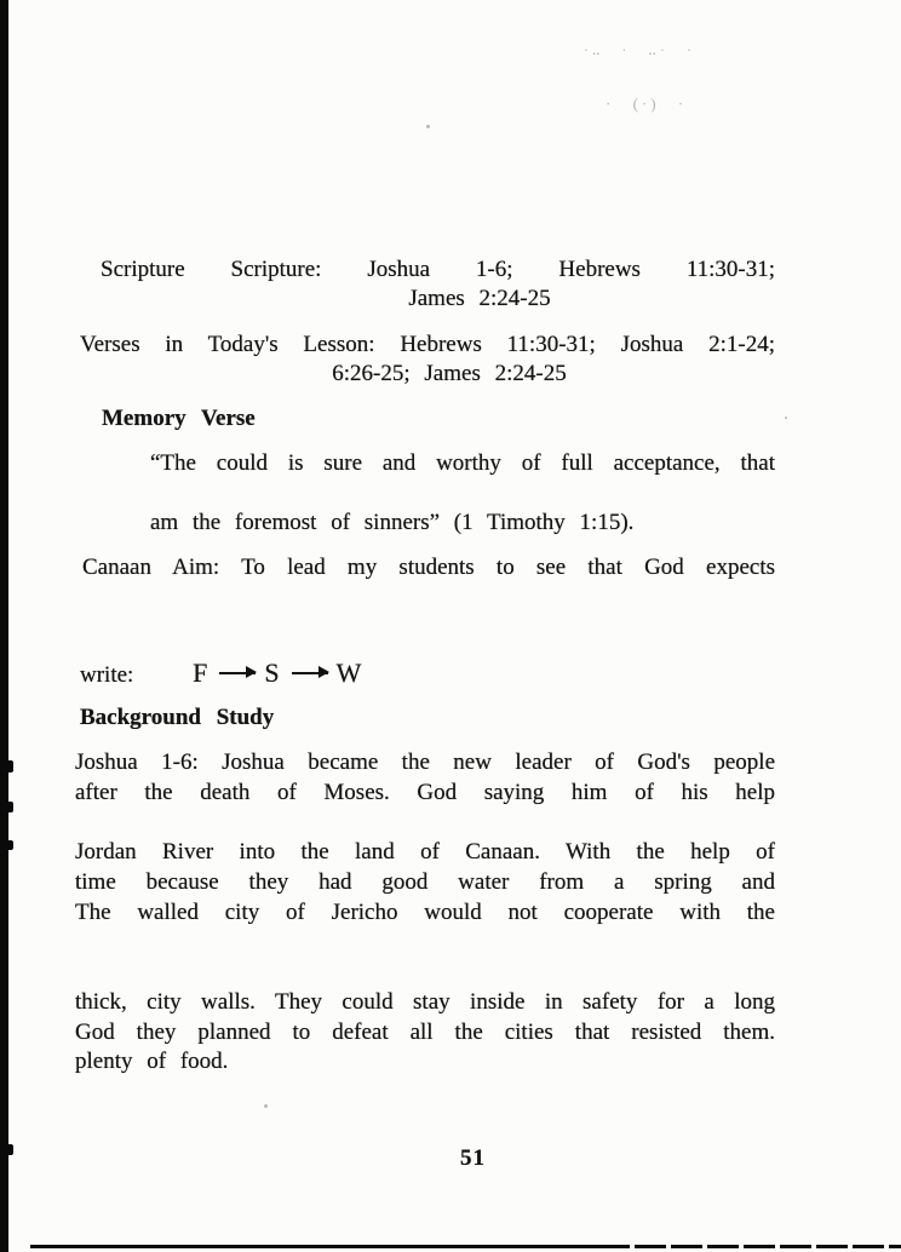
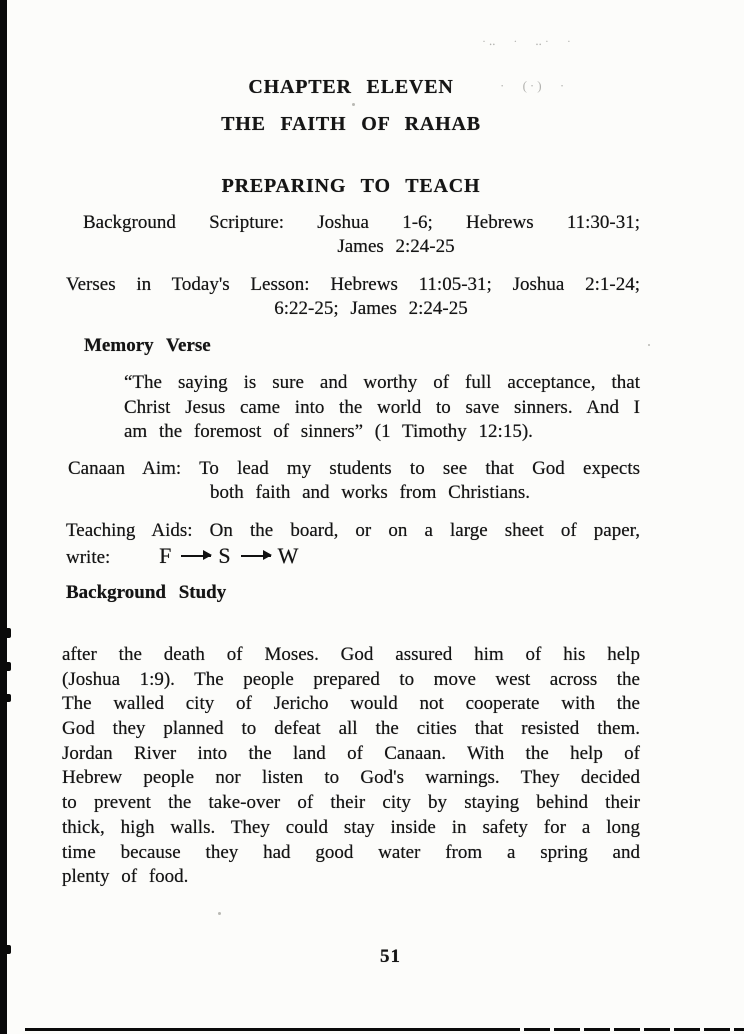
  ·‥ · ‥· ·
  · (·) ·
+ CHAPTER ELEVEN
+ THE FAITH OF RAHAB
+ PREPARING TO TEACH
- Scripture Scripture: Joshua 1-6; Hebrews 11:30-31;
+ Background Scripture: Joshua 1-6; Hebrews 11:30-31;
  James 2:24-25
- Verses in Today's Lesson: Hebrews 11:30-31; Joshua 2:1-24;
+ Verses in Today's Lesson: Hebrews 11:05-31; Joshua 2:1-24;
- 6:26-25; James 2:24-25
+ 6:22-25; James 2:24-25
  Memory Verse
- “The could is sure and worthy of full acceptance, that
+ “The saying is sure and worthy of full acceptance, that
+ Christ Jesus came into the world to save sinners. And I
- am the foremost of sinners” (1 Timothy 1:15).
+ am the foremost of sinners” (1 Timothy 12:15).
  Canaan Aim: To lead my students to see that God expects
+ both faith and works from Christians.
+ Teaching Aids: On the board, or on a large sheet of paper,
  write: F S W
  Background Study
- Joshua 1-6: Joshua became the new leader of God's people
- after the death of Moses. God saying him of his help
+ after the death of Moses. God assured him of his help
+ (Joshua 1:9). The people prepared to move west across the
- Jordan River into the land of Canaan. With the help of
+ The walled city of Jericho would not cooperate with the
- time because they had good water from a spring and
+ God they planned to defeat all the cities that resisted them.
- The walled city of Jericho would not cooperate with the
+ Jordan River into the land of Canaan. With the help of
+ Hebrew people nor listen to God's warnings. They decided
+ to prevent the take-over of their city by staying behind their
- thick, city walls. They could stay inside in safety for a long
+ thick, high walls. They could stay inside in safety for a long
- God they planned to defeat all the cities that resisted them.
+ time because they had good water from a spring and
  plenty of food.
  51
